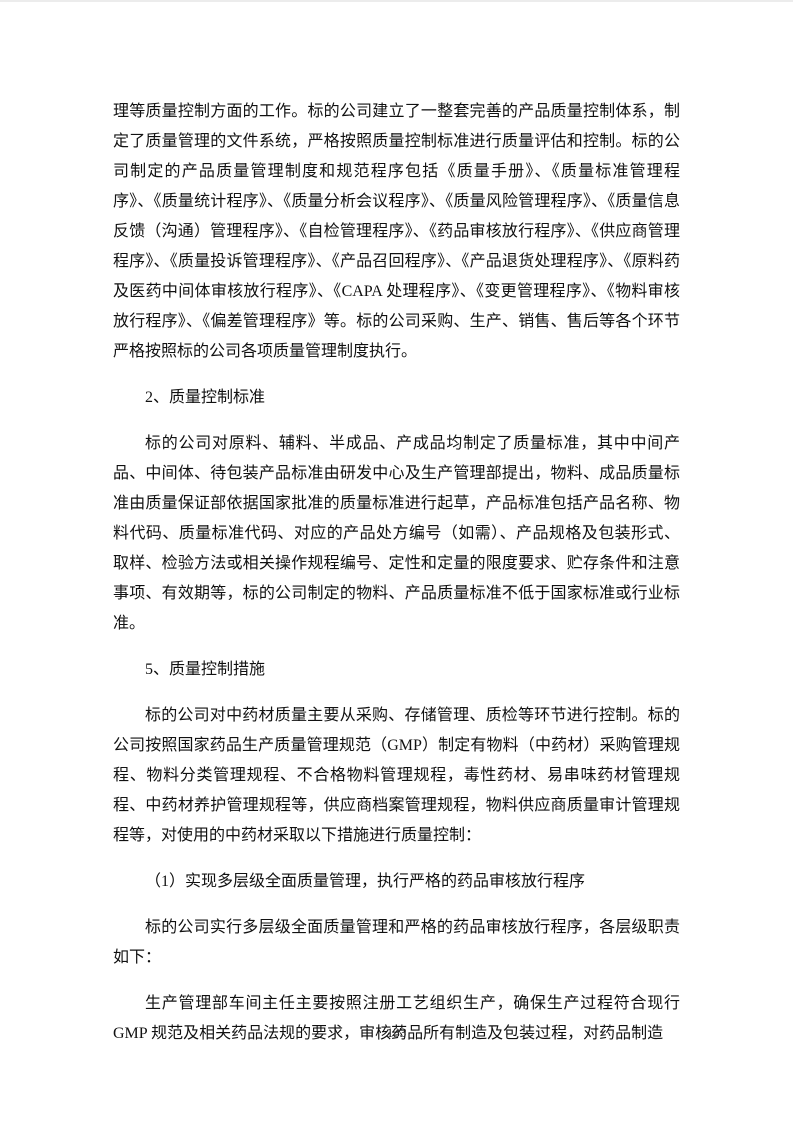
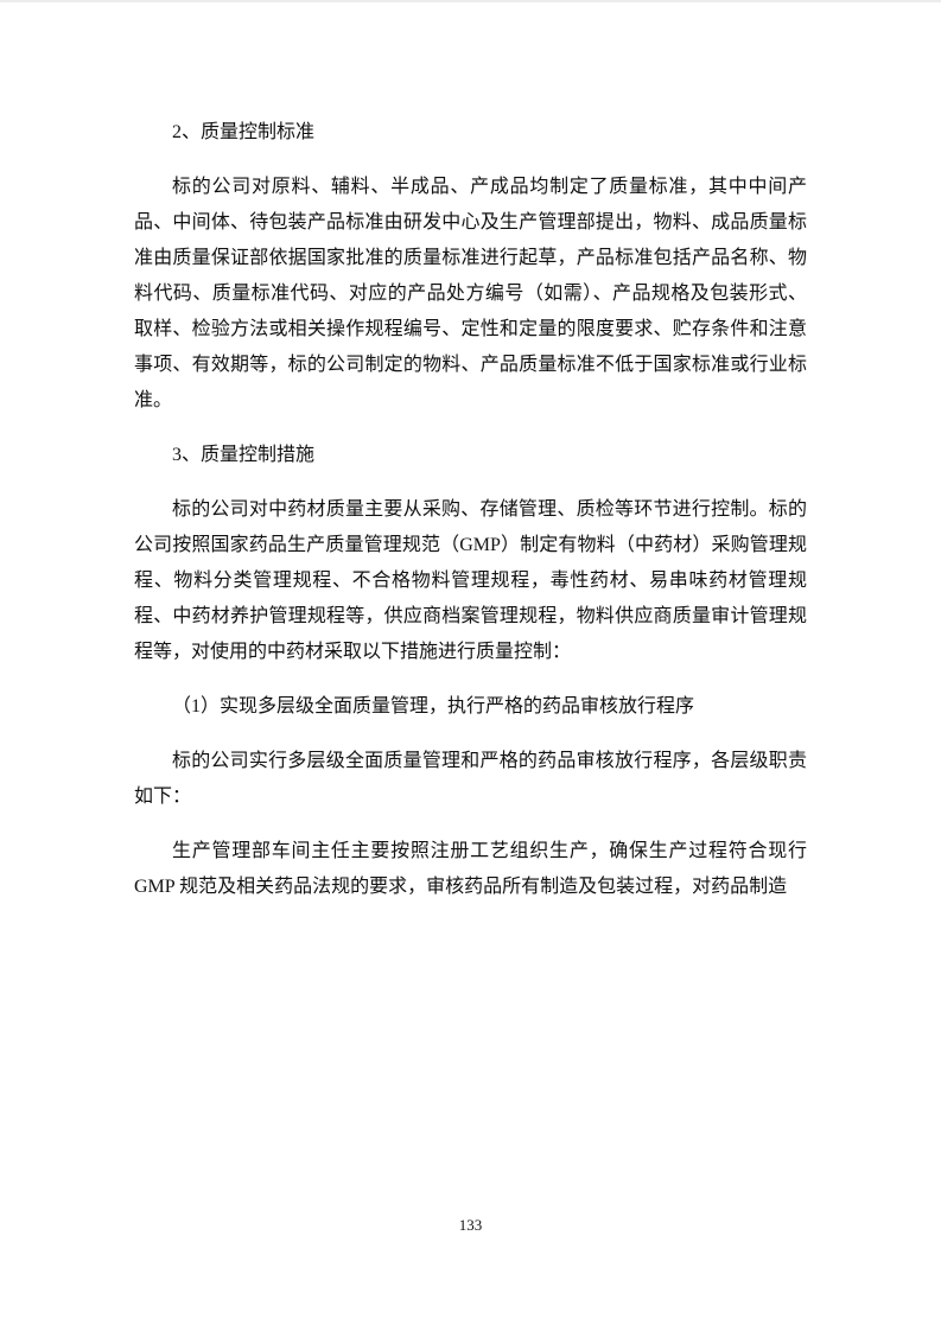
- 理等质量控制方面的工作。标的公司建立了一整套完善的产品质量控制体系，制定了质量管理的文件系统，严格按照质量控制标准进行质量评估和控制。标的公司制定的产品质量管理制度和规范程序包括《质量手册》、《质量标准管理程序》、《质量统计程序》、《质量分析会议程序》、《质量风险管理程序》、《质量信息反馈（沟通）管理程序》、《自检管理程序》、《药品审核放行程序》、《供应商管理程序》、《质量投诉管理程序》、《产品召回程序》、《产品退货处理程序》、《原料药及医药中间体审核放行程序》、《CAPA 处理程序》、《变更管理程序》、《物料审核放行程序》、《偏差管理程序》等。标的公司采购、生产、销售、售后等各个环节严格按照标的公司各项质量管理制度执行。
  2、质量控制标准
  标的公司对原料、辅料、半成品、产成品均制定了质量标准，其中中间产品、中间体、待包装产品标准由研发中心及生产管理部提出，物料、成品质量标准由质量保证部依据国家批准的质量标准进行起草，产品标准包括产品名称、物料代码、质量标准代码、对应的产品处方编号（如需）、产品规格及包装形式、取样、检验方法或相关操作规程编号、定性和定量的限度要求、贮存条件和注意事项、有效期等，标的公司制定的物料、产品质量标准不低于国家标准或行业标准。
- 5、质量控制措施
+ 3、质量控制措施
  标的公司对中药材质量主要从采购、存储管理、质检等环节进行控制。标的公司按照国家药品生产质量管理规范（GMP）制定有物料（中药材）采购管理规程、物料分类管理规程、不合格物料管理规程，毒性药材、易串味药材管理规程、中药材养护管理规程等，供应商档案管理规程，物料供应商质量审计管理规程等，对使用的中药材采取以下措施进行质量控制：
  （1）实现多层级全面质量管理，执行严格的药品审核放行程序
  标的公司实行多层级全面质量管理和严格的药品审核放行程序，各层级职责如下：
  生产管理部车间主任主要按照注册工艺组织生产，确保生产过程符合现行GMP 规范及相关药品法规的要求，审核药品所有制造及包装过程，对药品制造
  133
